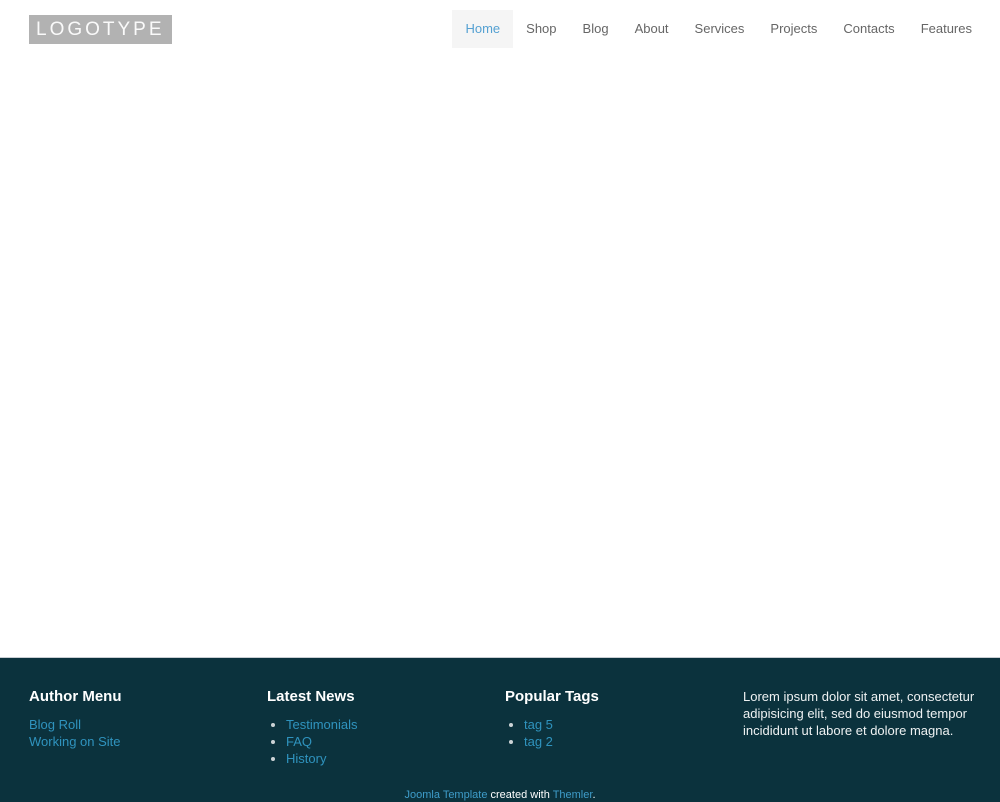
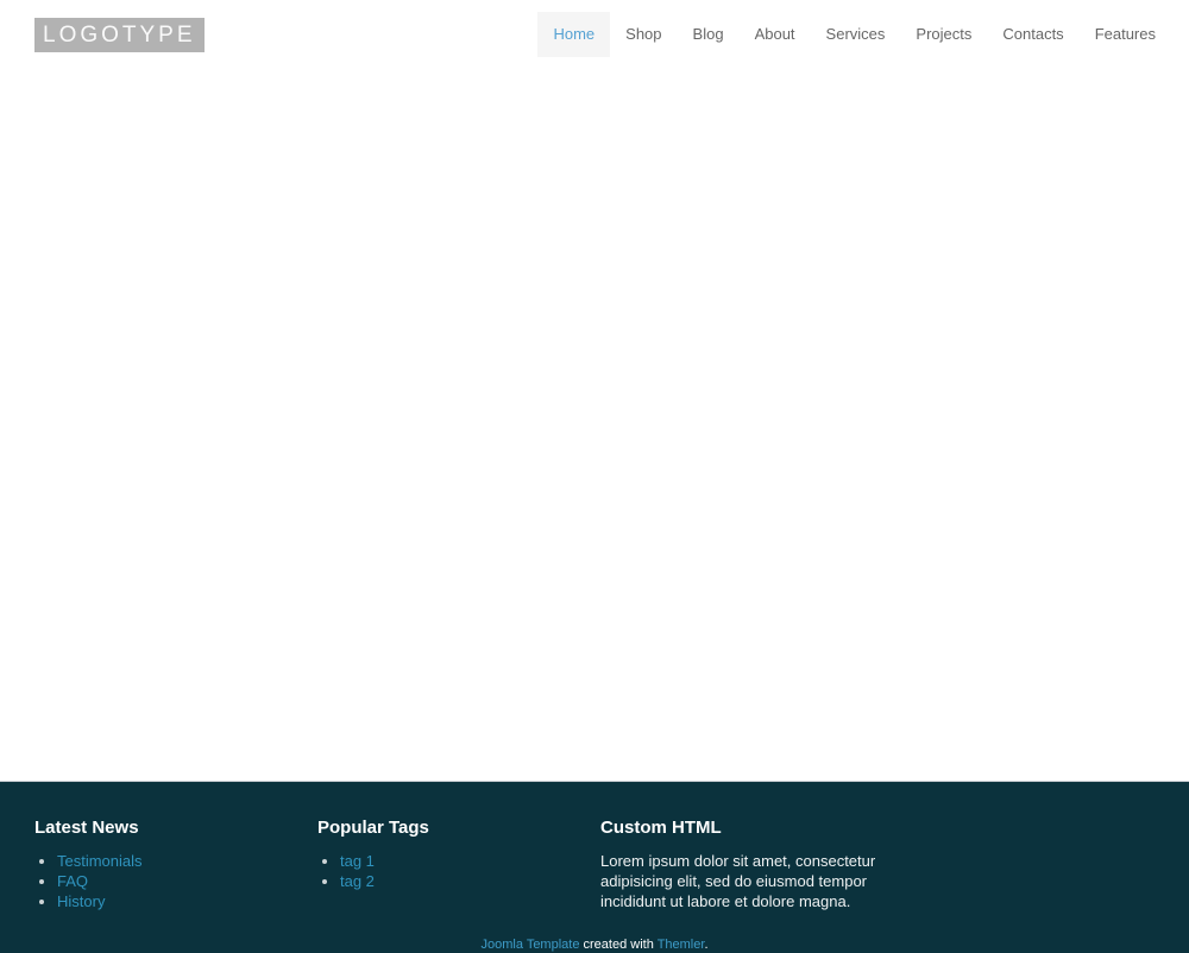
  LOGOTYPE
  Home
  Shop
  Blog
  About
  Services
  Projects
  Contacts
  Features
- Author Menu
- Blog Roll
- Working on Site
  Latest News
  Testimonials
  FAQ
  History
  Popular Tags
- tag 5
+ tag 1
  tag 2
+ Custom HTML
  Lorem ipsum dolor sit amet, consectetur adipisicing elit, sed do eiusmod tempor incididunt ut labore et dolore magna.
  Joomla Template created with Themler.
